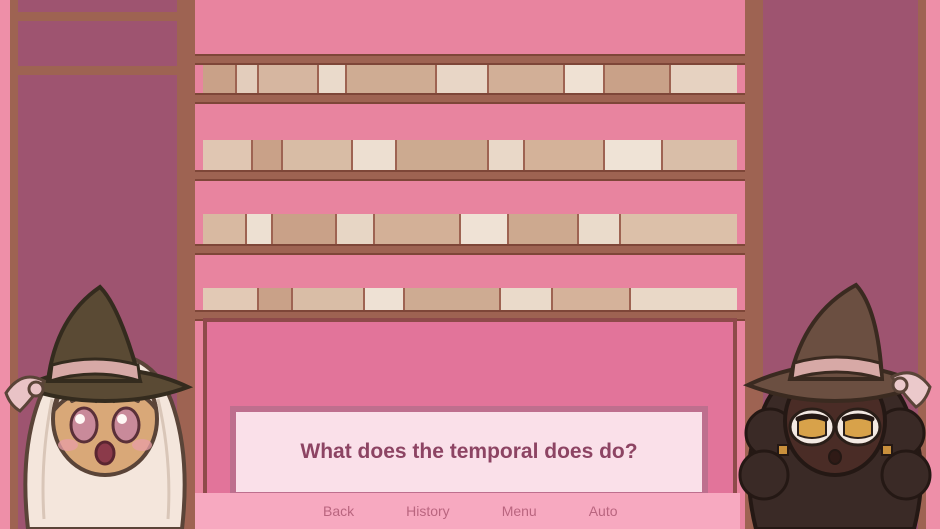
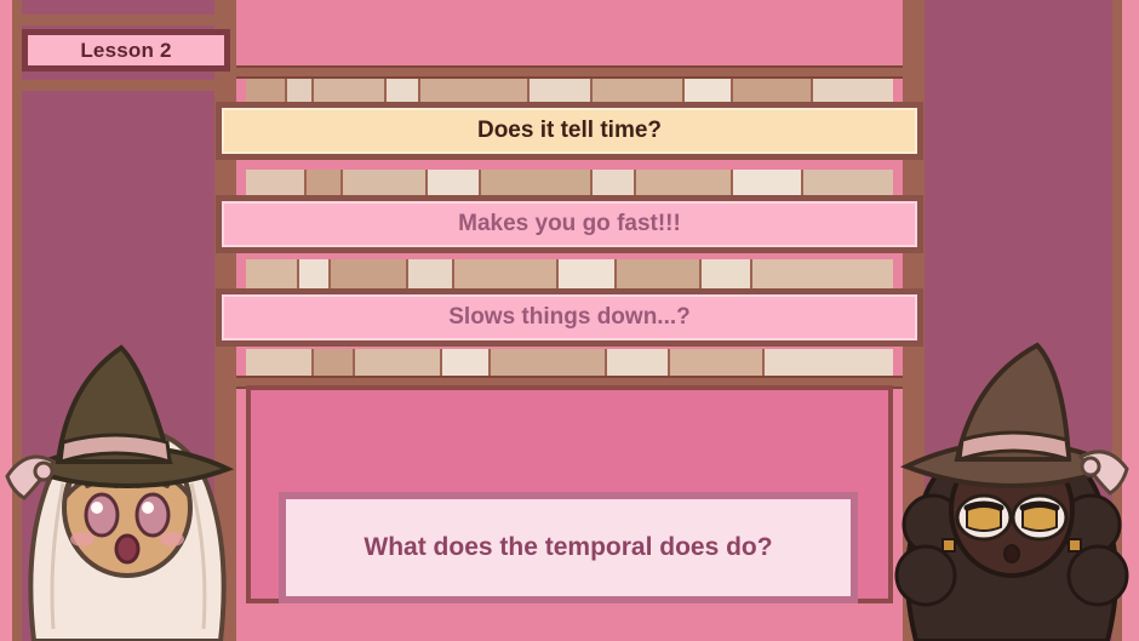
+ Lesson 2
+ Does it tell time?
+ Makes you go fast!!!
+ Slows things down...?
  What does the temporal does do?
- Back
- History
- Menu
- Auto
